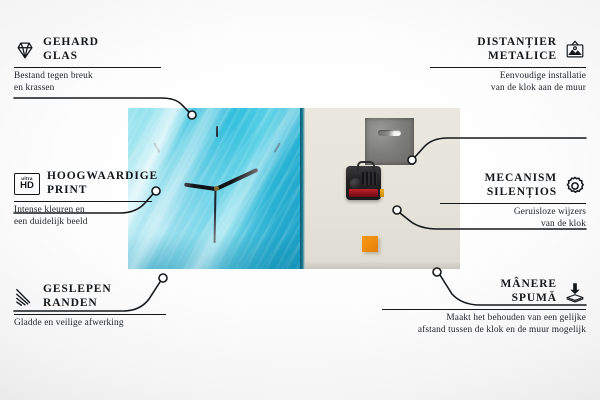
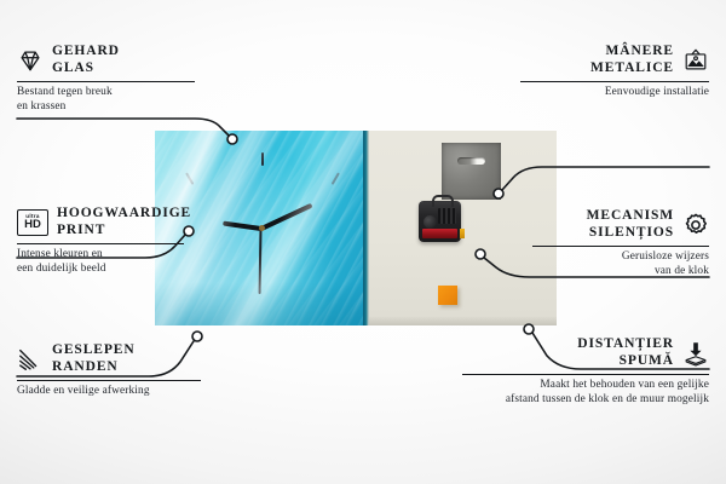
  GEHARD
  GLAS
  Bestand tegen breuk
  en krassen
  HD
  HOOGWAARDIGE
  PRINT
  Intense kleuren en
  een duidelijk beeld
  GESLEPEN
  RANDEN
  Gladde en veilige afwerking
- DISTANȚIER
+ MÂNERE
  METALICE
  Eenvoudige installatie
- van de klok aan de muur
  MECANISM
  SILENȚIOS
  Geruisloze wijzers
  van de klok
- MÂNERE
+ DISTANȚIER
  SPUMĂ
  Maakt het behouden van een gelijke
  afstand tussen de klok en de muur mogelijk
